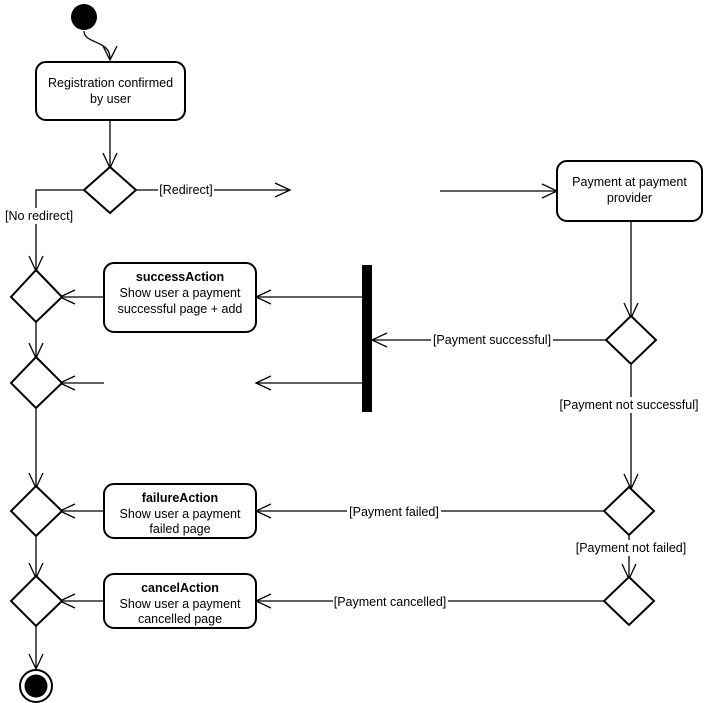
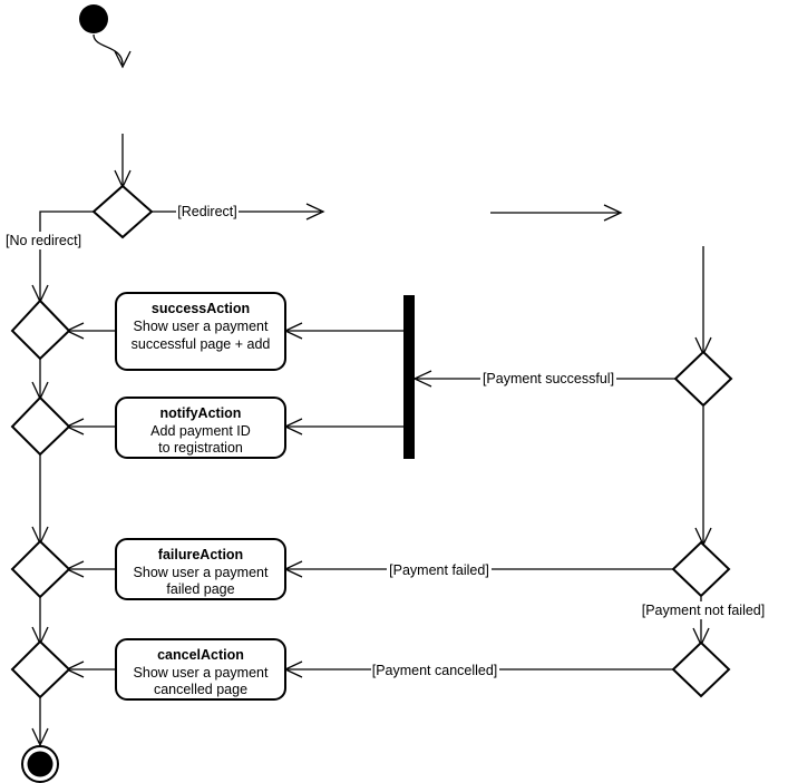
- Registration confirmed
- by user
- Payment at payment
- provider
  successAction
  Show user a payment
  successful page + add
+ notifyAction
+ Add payment ID
+ to registration
  failureAction
  Show user a payment
  failed page
  cancelAction
  Show user a payment
  cancelled page
  [Redirect]
  [No redirect]
  [Payment successful]
- [Payment not successful]
  [Payment failed]
  [Payment not failed]
  [Payment cancelled]
